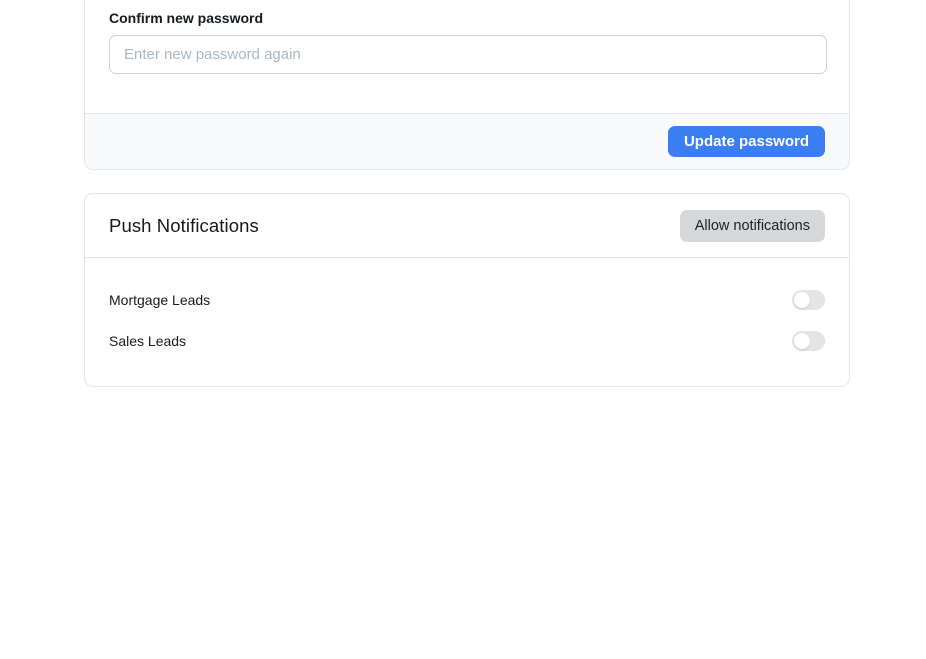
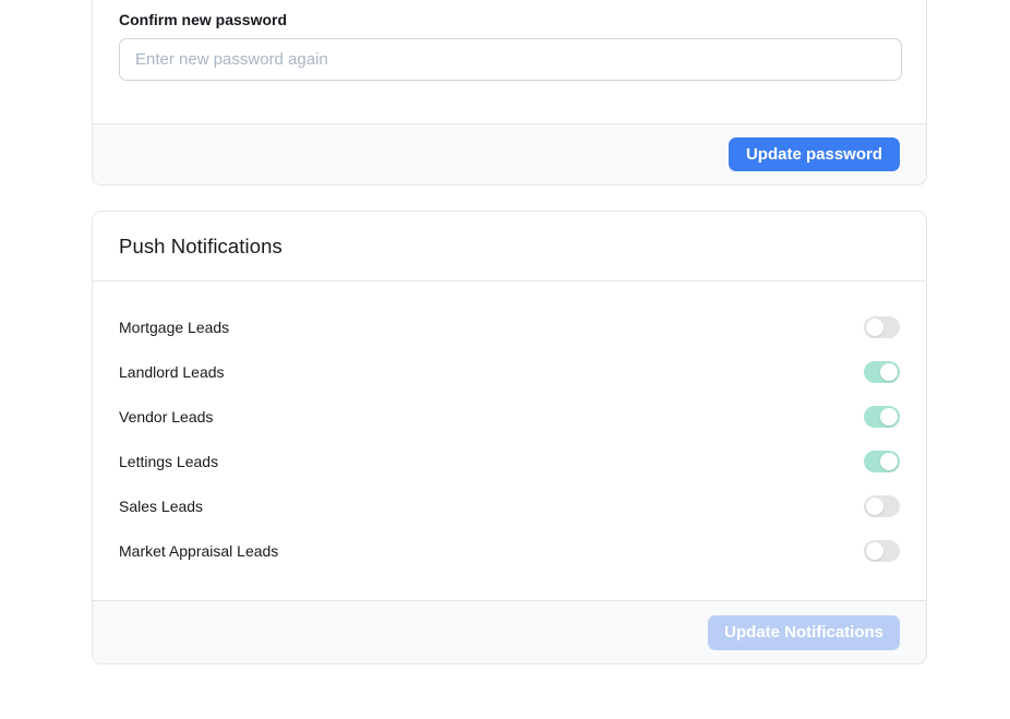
  Confirm new password
  Enter new password again
  Update password
  Push Notifications
- Allow notifications
  Mortgage Leads
+ Landlord Leads
+ Vendor Leads
+ Lettings Leads
  Sales Leads
+ Market Appraisal Leads
+ Update Notifications
